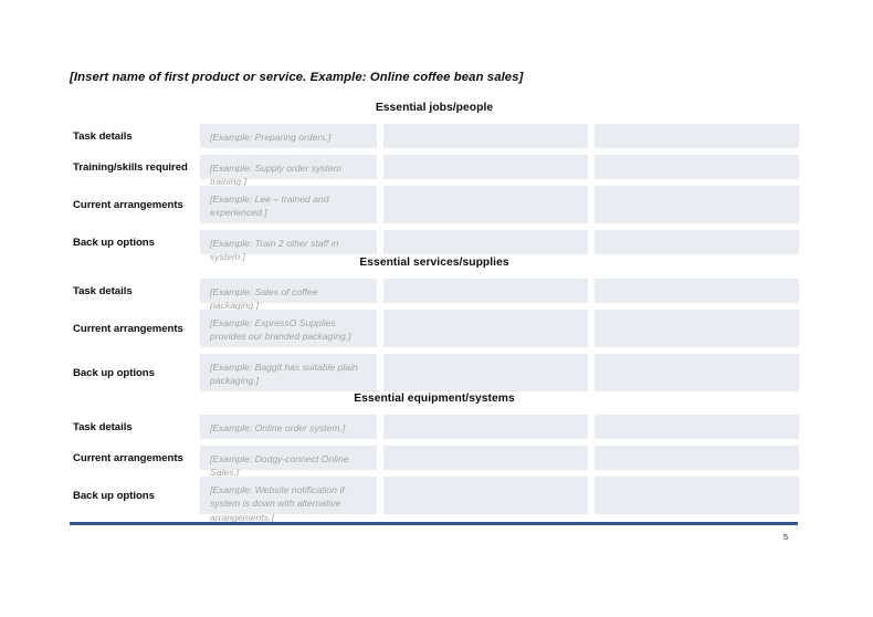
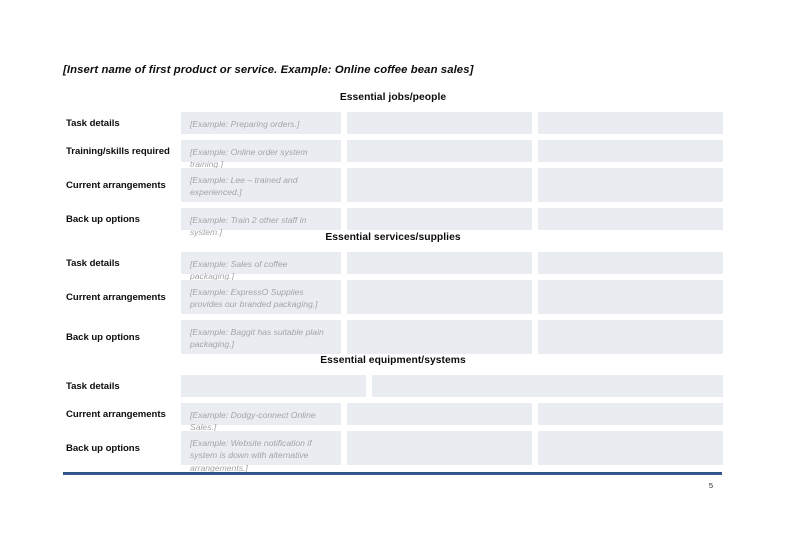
  [Insert name of first product or service. Example: Online coffee bean sales]
  Essential jobs/people
  Task details
  [Example: Preparing orders.]
  Training/skills required
- [Example: Supply order system training.]
+ [Example: Online order system training.]
  Current arrangements
  [Example: Lee – trained and experienced.]
  Back up options
  [Example: Train 2 other staff in system.]
  Essential services/supplies
  Task details
  [Example: Sales of coffee packaging.]
  Current arrangements
  [Example: ExpressO Supplies provides our branded packaging.]
  Back up options
  [Example: Baggit has suitable plain packaging.]
  Essential equipment/systems
  Task details
- [Example: Online order system.]
  Current arrangements
  [Example: Dodgy-connect Online Sales.]
  Back up options
  [Example: Website notification if system is down with alternative arrangements.]
  5
